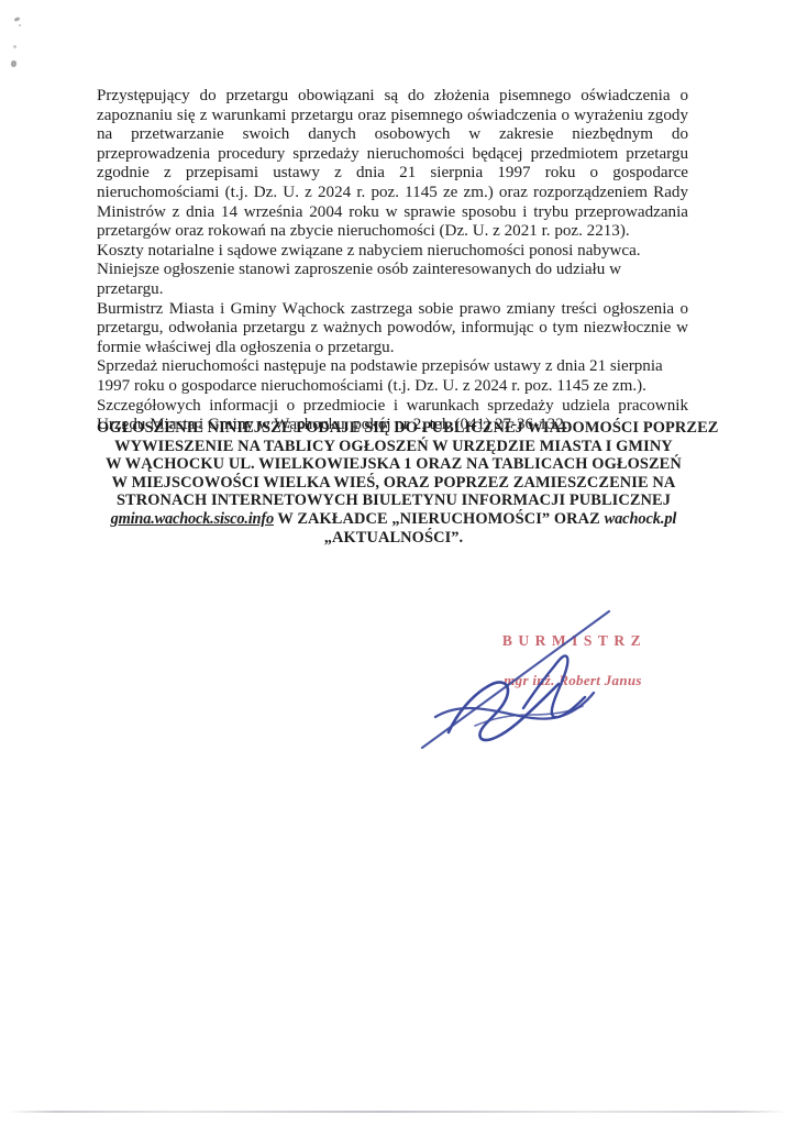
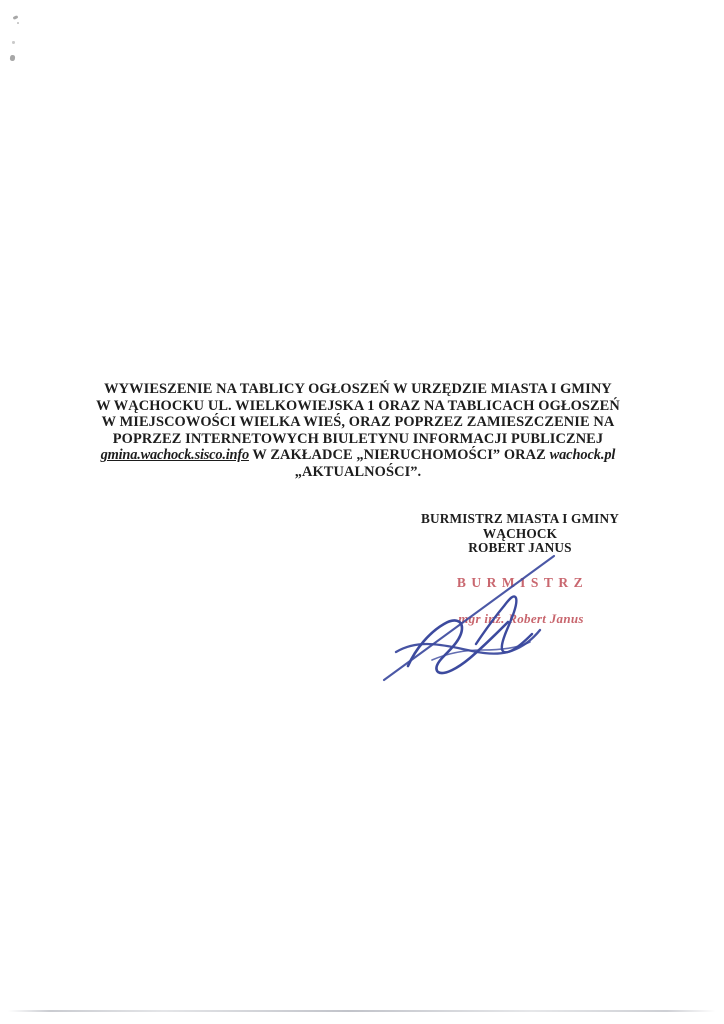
- Przystępujący do przetargu obowiązani są do złożenia pisemnego oświadczenia o zapoznaniu się z warunkami przetargu oraz pisemnego oświadczenia o wyrażeniu zgody na przetwarzanie swoich danych osobowych w zakresie niezbędnym do przeprowadzenia procedury sprzedaży nieruchomości będącej przedmiotem przetargu zgodnie z przepisami ustawy z dnia 21 sierpnia 1997 roku o gospodarce nieruchomościami (t.j. Dz. U. z 2024 r. poz. 1145 ze zm.) oraz rozporządzeniem Rady Ministrów z dnia 14 września 2004 roku w sprawie sposobu i trybu przeprowadzania przetargów oraz rokowań na zbycie nieruchomości (Dz. U. z 2021 r. poz. 2213).
- Koszty notarialne i sądowe związane z nabyciem nieruchomości ponosi nabywca.
- Niniejsze ogłoszenie stanowi zaproszenie osób zainteresowanych do udziału w przetargu.
- Burmistrz Miasta i Gminy Wąchock zastrzega sobie prawo zmiany treści ogłoszenia o przetargu, odwołania przetargu z ważnych powodów, informując o tym niezwłocznie w formie właściwej dla ogłoszenia o przetargu.
- Sprzedaż nieruchomości następuje na podstawie przepisów ustawy z dnia 21 sierpnia 1997 roku o gospodarce nieruchomościami (t.j. Dz. U. z 2024 r. poz. 1145 ze zm.).
- Szczegółowych informacji o przedmiocie i warunkach sprzedaży udziela pracownik Urzędu Miasta i Gminy w Wąchocku, pokój nr 2, tel. (041) 27-36-132.
- OGŁOSZENIE NINIEJSZE PODAJE SIĘ DO PUBLICZNEJ WIADOMOŚCI POPRZEZ
  WYWIESZENIE NA TABLICY OGŁOSZEŃ W URZĘDZIE MIASTA I GMINY
  W WĄCHOCKU UL. WIELKOWIEJSKA 1 ORAZ NA TABLICACH OGŁOSZEŃ
  W MIEJSCOWOŚCI WIELKA WIEŚ, ORAZ POPRZEZ ZAMIESZCZENIE NA
- STRONACH INTERNETOWYCH BIULETYNU INFORMACJI PUBLICZNEJ
+ POPRZEZ INTERNETOWYCH BIULETYNU INFORMACJI PUBLICZNEJ
  gmina.wachock.sisco.info W ZAKŁADCE „NIERUCHOMOŚCI” ORAZ wachock.pl
  „AKTUALNOŚCI”.
+ BURMISTRZ MIASTA I GMINY
+ WĄCHOCK
+ ROBERT JANUS
  BURMISTRZ
  mgr inż.obert Janus
